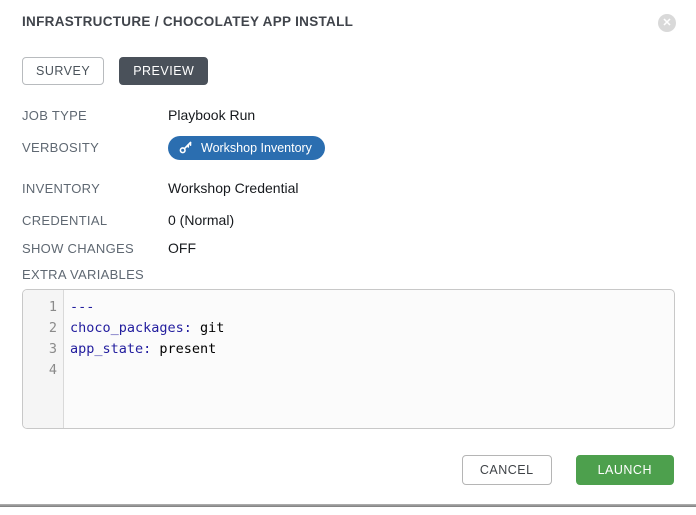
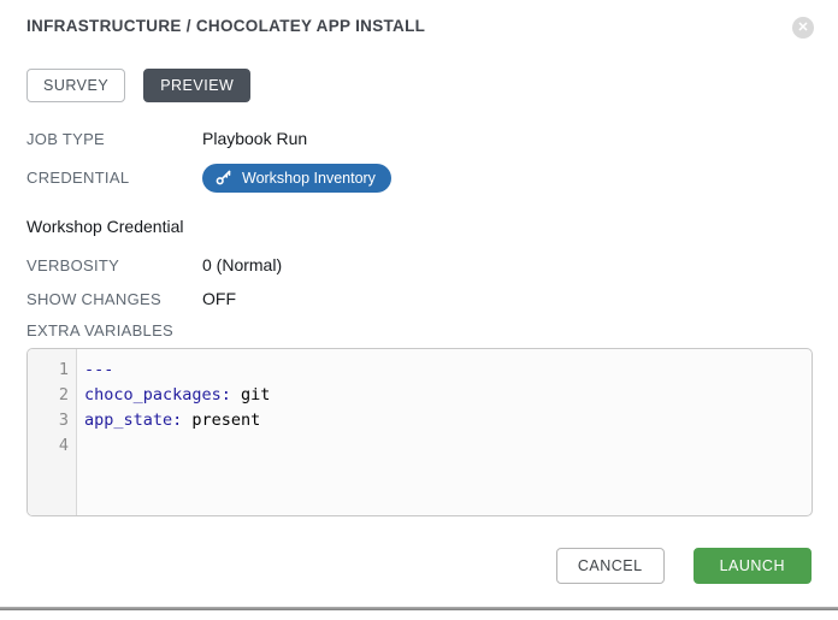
  INFRASTRUCTURE / CHOCOLATEY APP INSTALL
  ✕
  SURVEY
  PREVIEW
  JOB TYPE
  Playbook Run
- VERBOSITY
+ CREDENTIAL
  Workshop Inventory
- INVENTORY
  Workshop Credential
- CREDENTIAL
+ VERBOSITY
  0 (Normal)
  SHOW CHANGES
  OFF
  EXTRA VARIABLES
  1
  2
  3
  4
  ---
  choco_packages: git
  app_state: present
  CANCEL
  LAUNCH
